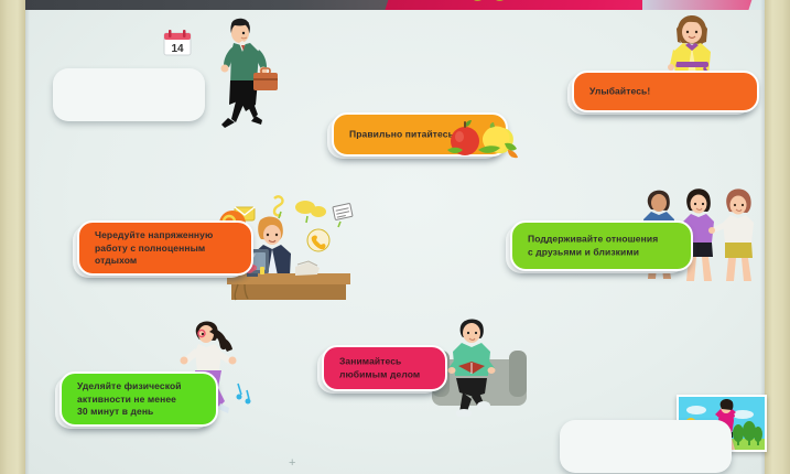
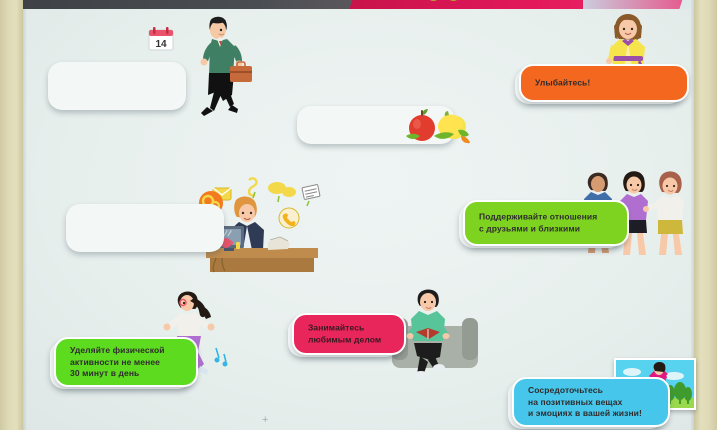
  14
- Правильно питайтесь
  Улыбайтесь!
- Чередуйте напряженную
- работу с полноценным
- отдыхом
  Поддерживайте отношения
  с друзьями и близкими
  Уделяйте физической
  активности не менее
  30 минут в день
  Занимайтесь
  любимым делом
+ Сосредоточьтесь
+ на позитивных вещах
+ и эмоциях в вашей жизни!
  +
